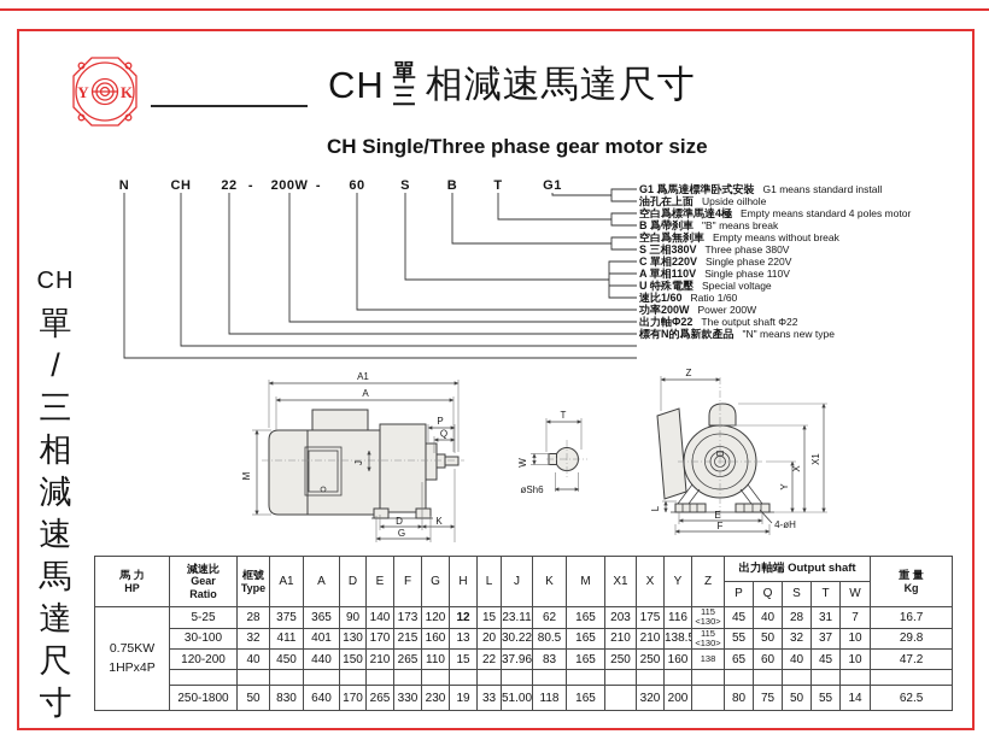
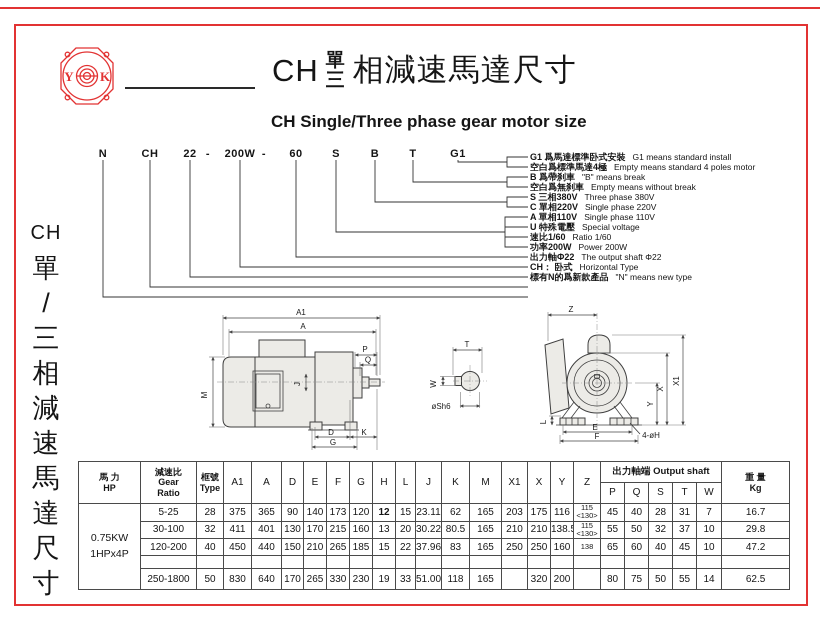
  CH
  單
  /
  三
  相
  減
  速
  馬
  達
  尺
  寸
  Y
  K
  CH
  單
  三
  相減速馬達尺寸
  CH Single/Three phase gear motor size
  N
  CH
  22
  -
  200W
  -
  60
  S
  B
  T
  G1
  G1 爲馬達標準卧式安裝
  G1 means standard install
- 油孔在上面
- Upside oilhole
  空白爲標準馬達4極
  Empty means standard 4 poles motor
  B 爲帶刹車
  "B" means break
  空白爲無刹車
  Empty means without break
  S 三相380V
  Three phase 380V
  C 單相220V
  Single phase 220V
  A 單相110V
  Single phase 110V
  U 特殊電壓
  Special voltage
  速比1/60
  Ratio 1/60
  功率200W
  Power 200W
  出力軸Φ22
  The output shaft Φ22
+ CH： 卧式
+ Horizontal Type
  標有N的爲新款產品
  "N" means new type
  A1
  A
  P
  Q
  D
  K
  G
  T
  øSh6
  Z
  E
  F
  4-øH
  馬 力 HP	減速比 Gear Ratio	框號 Type	A1	A	D	E	F	G	H	L	J	K	M	X1	X	Y	Z	出力軸端 Output shaft	重 量 Kg
  P	Q	S	T	W
  0.75KW 1HPx4P	5-25	28	375	365	90	140	173	120	12	15	23.11	62	165	203	175	116	115 <130>	45	40	28	31	7	16.7
  30-100	32	411	401	130	170	215	160	13	20	30.22	80.5	165	210	210	138.5	115 <130>	55	50	32	37	10	29.8
- 120-200	40	450	440	150	210	265	110	15	22	37.96	83	165	250	250	160	138	65	60	40	45	10	47.2
+ 120-200	40	450	440	150	210	265	185	15	22	37.96	83	165	250	250	160	138	65	60	40	45	10	47.2
  250-1800	50	830	640	170	265	330	230	19	33	51.00	118	165		320	200		80	75	50	55	14	62.5
